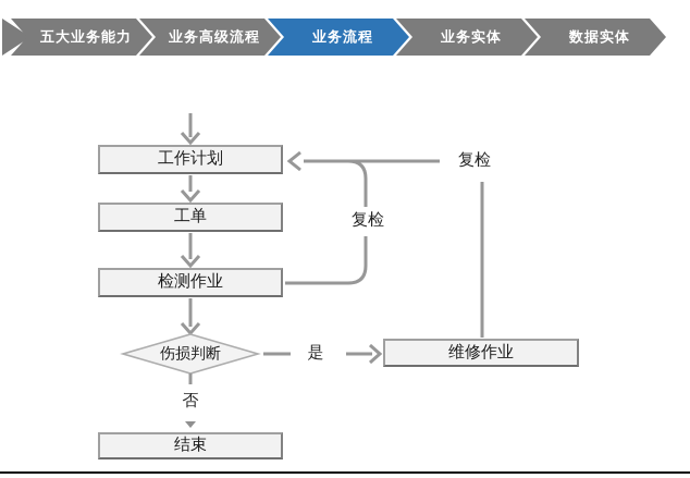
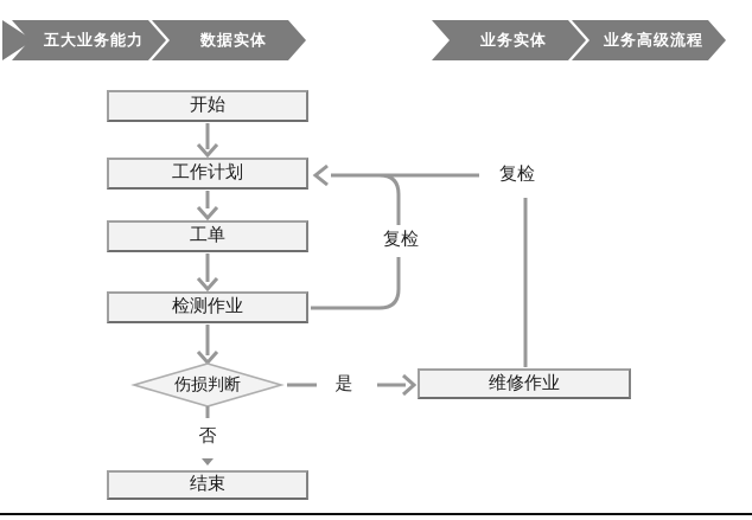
  五大业务能力
- 业务高级流程
+ 数据实体
- 业务流程
  业务实体
- 数据实体
+ 业务高级流程
+ 开始
  工作计划
  工单
  检测作业
  伤损判断
  维修作业
  结束
  复检
  复检
  是
  否
